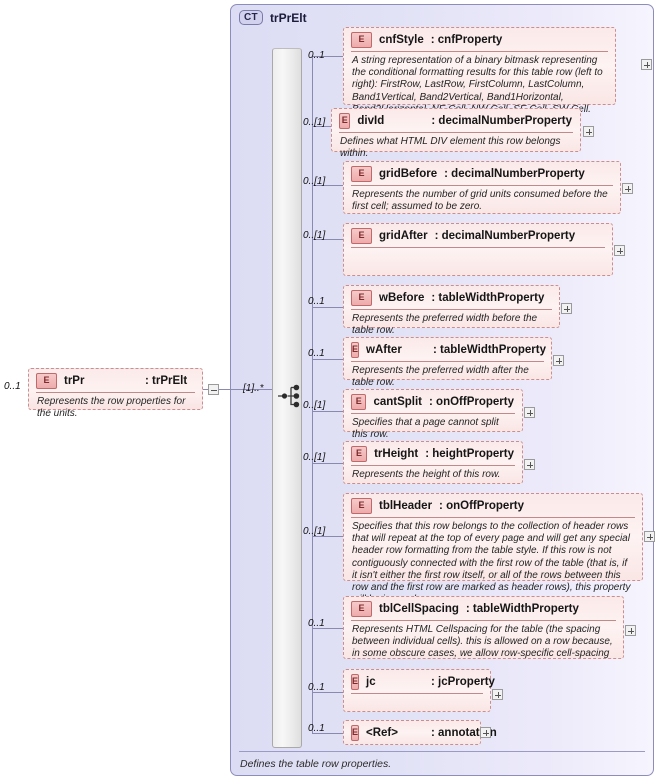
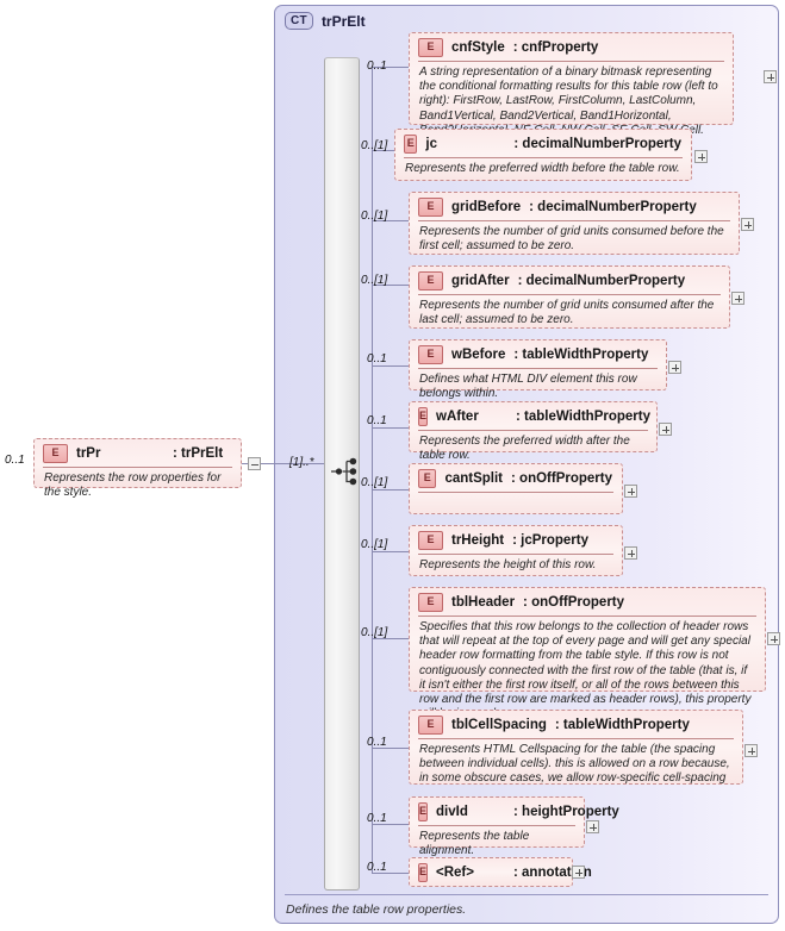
  0..1
  E
  trPr
  : trPrElt
- Represents the row properties for the units.
+ Represents the row properties for the style.
  CT
  trPrElt
  Defines the table row properties.
  [1]..*
  0..1
  E
  cnfStyle
  : cnfProperty
  A string representation of a binary bitmask representing the conditional formatting results for this table row (left to right): FirstRow, LastRow, FirstColumn, LastColumn, Band1Vertical, Band2Vertical, Band1Horizontal, ell.
  0..[1]
  E
- divId
+ jc
  : decimalNumberProperty
- Defines what HTML DIV element this row belongs within.
+ Represents the preferred width before the table row.
  0..[1]
  E
  gridBefore
  : decimalNumberProperty
  Represents the number of grid units consumed before the first cell; assumed to be zero.
  0..[1]
  E
  gridAfter
  : decimalNumberProperty
+ Represents the number of grid units consumed after the last cell; assumed to be zero.
  0..1
  E
  wBefore
  : tableWidthProperty
- Represents the preferred width before the table row.
+ Defines what HTML DIV element this row belongs within.
  0..1
  E
  wAfter
  : tableWidthProperty
  Represents the preferred width after the table row.
  0..[1]
  E
  cantSplit
  : onOffProperty
- Specifies that a page cannot split this row.
  0..[1]
  E
  trHeight
- : heightProperty
+ : jcProperty
  Represents the height of this row.
  0..[1]
  E
  tblHeader
  : onOffProperty
  Specifies that this row belongs to the collection of header rows that will repeat at the top of every page and will get any special header row formatting from the table style. If this row is not contiguously connected with the first row of the table (that is, if it isn't either the first row itself, or all of the rows between this row and the first row are marked as header rows), this property
  0..1
  E
  tblCellSpacing
  : tableWidthProperty
  Represents HTML Cellspacing for the table (the spacing between individual cells). this is allowed on a row because, in some obscure cases, we allow row-specific cell-spacing
  0..1
  E
- jc
+ divId
- : jcProperty
+ : heightProperty
+ Represents the table alignment.
  0..1
  E
  <Ref>
  : annotatn
